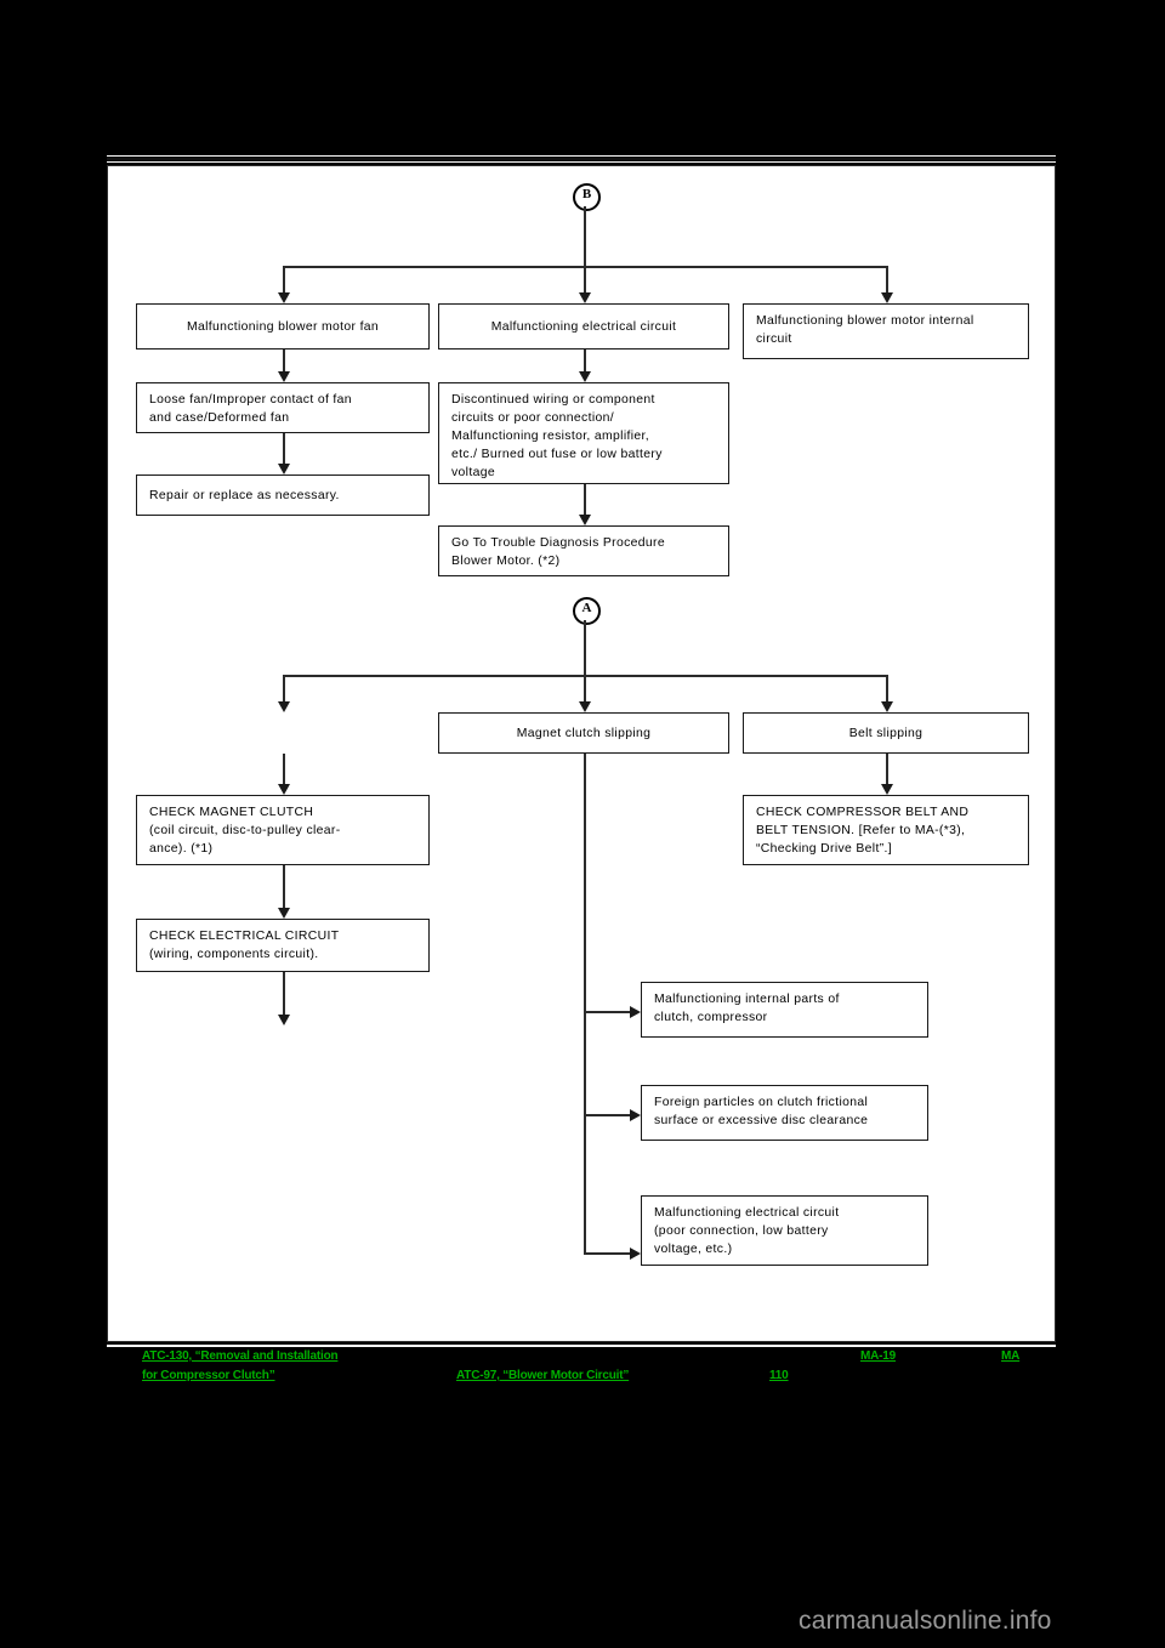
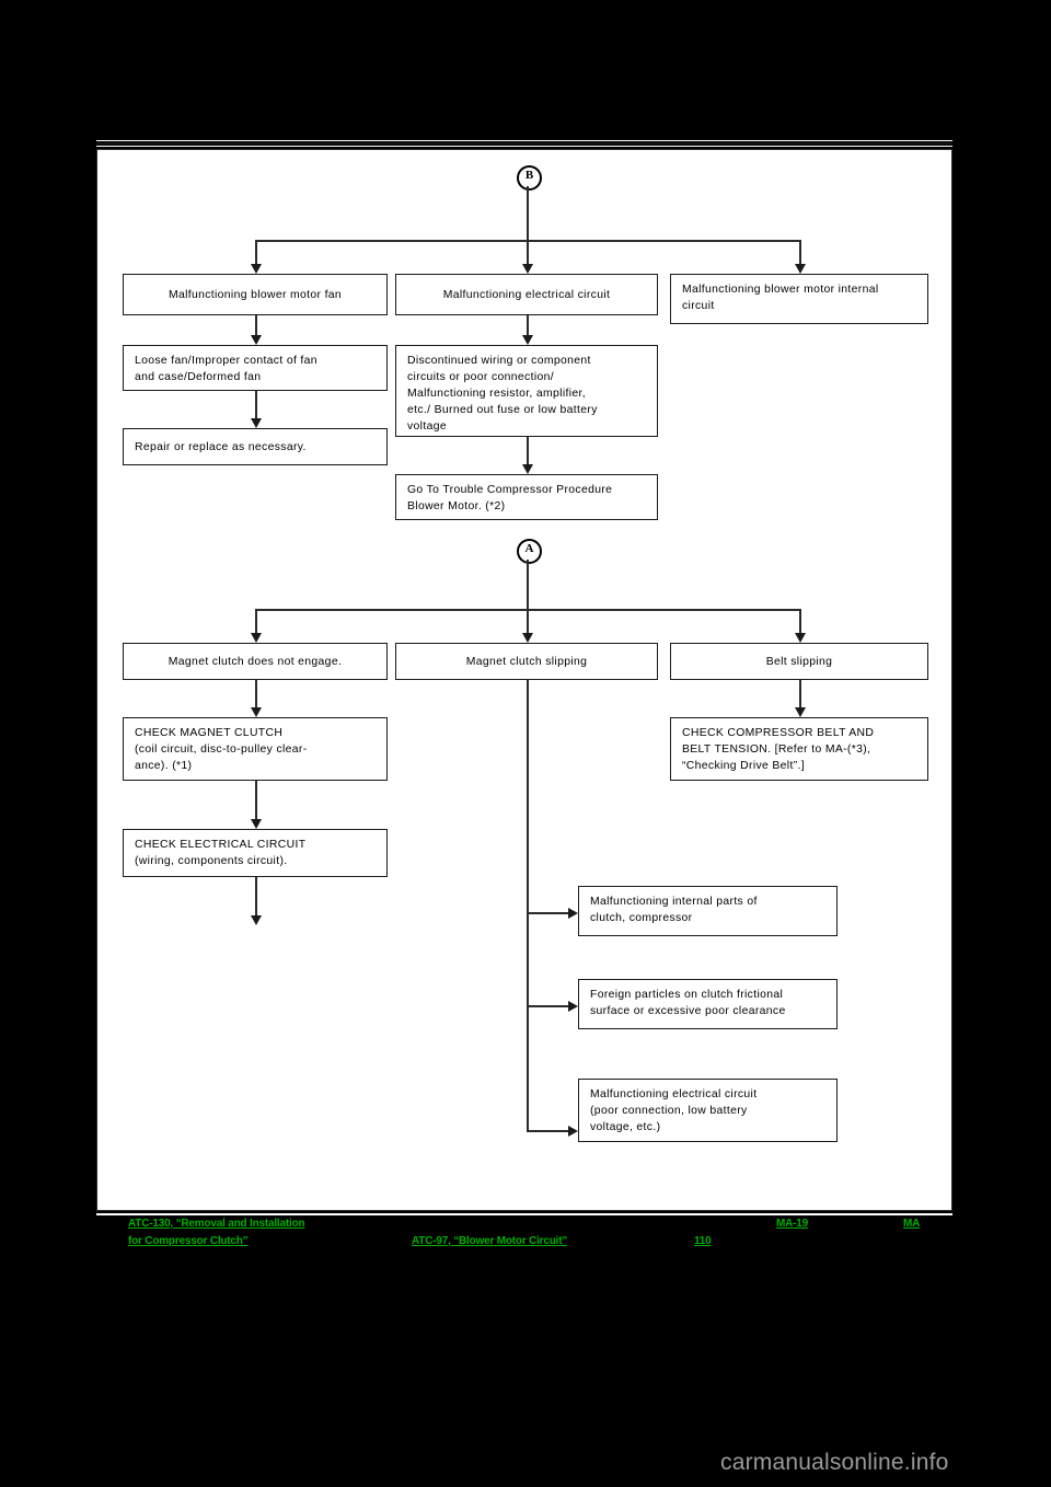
  B
  Malfunctioning blower motor fan
  Malfunctioning electrical circuit
  Malfunctioning blower motor internal
  circuit
  Loose fan/Improper contact of fan
  and case/Deformed fan
  Discontinued wiring or component
  circuits or poor connection/
  Malfunctioning resistor, amplifier,
  etc./ Burned out fuse or low battery
  voltage
  Repair or replace as necessary.
- Go To Trouble Diagnosis Procedure
+ Go To Trouble Compressor Procedure
  Blower Motor. (*2)
  A
+ Magnet clutch does not engage.
  Magnet clutch slipping
  Belt slipping
  CHECK MAGNET CLUTCH
  (coil circuit, disc-to-pulley clear-
  ance). (*1)
  CHECK ELECTRICAL CIRCUIT
  (wiring, components circuit).
  CHECK COMPRESSOR BELT AND
  BELT TENSION. [Refer to MA-(*3),
  “Checking Drive Belt”.]
  Malfunctioning internal parts of
  clutch, compressor
  Foreign particles on clutch frictional
- surface or excessive disc clearance
+ surface or excessive poor clearance
  Malfunctioning electrical circuit
  (poor connection, low battery
  voltage, etc.)
  ATC-130, “Removal and Installation
  for Compressor Clutch”
  ATC-97, “Blower Motor Circuit”
  MA-19
  MA
  110
  carmanualsonline.info
